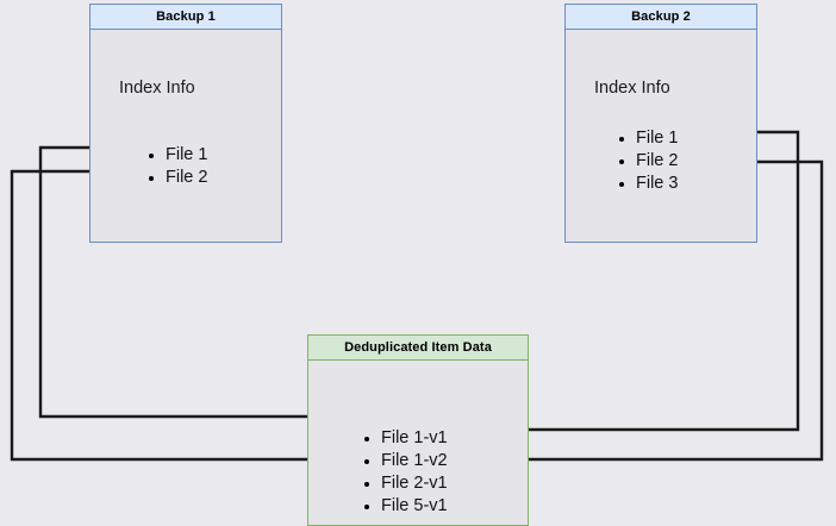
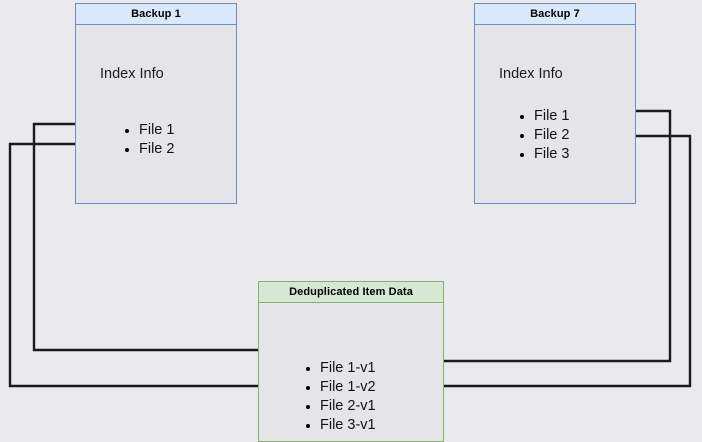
  Backup 1
  Index Info
  File 1
  File 2
- Backup 2
+ Backup 7
  Index Info
  File 1
  File 2
  File 3
  Deduplicated Item Data
  File 1-v1
  File 1-v2
  File 2-v1
- File 5-v1
+ File 3-v1
